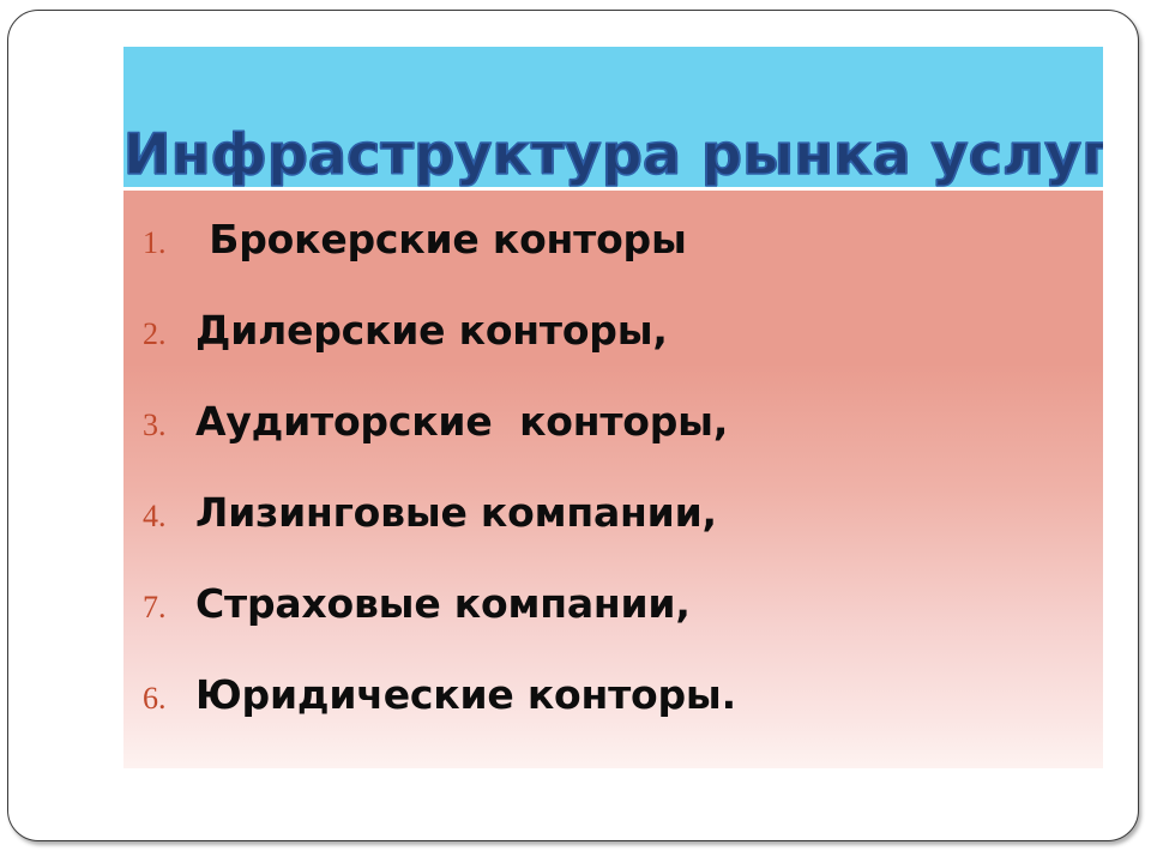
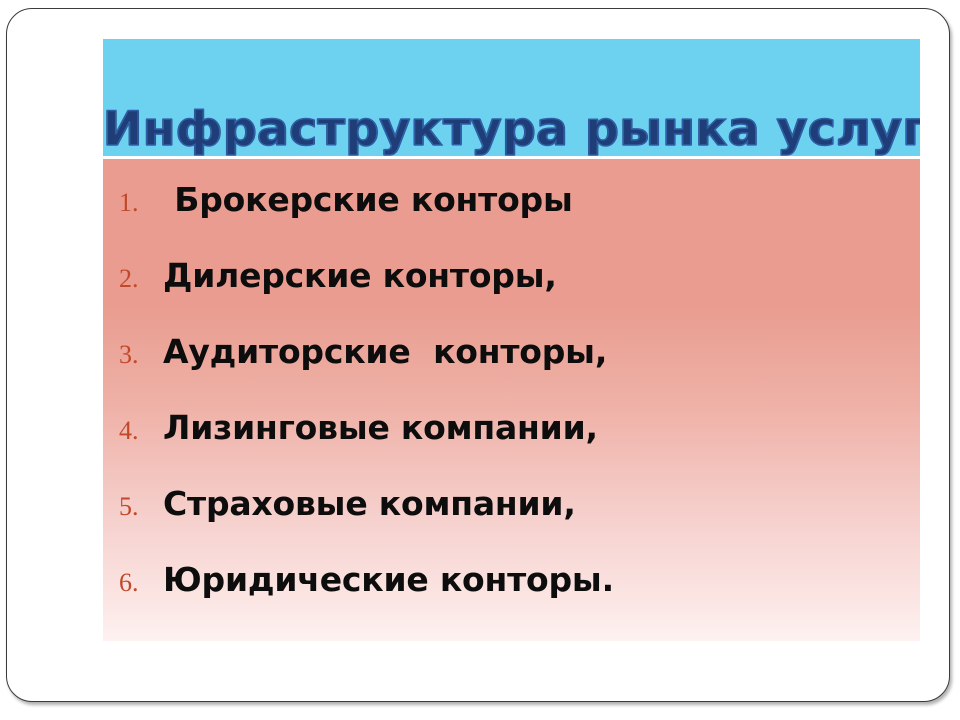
  Инфраструктура рынка услуг
  1.
  Брокерские конторы
  2.
  Дилерские конторы,
  3.
  Аудиторские конторы,
  4.
  Лизинговые компании,
- 7.
+ 5.
  Страховые компании,
  6.
  Юридические конторы.
